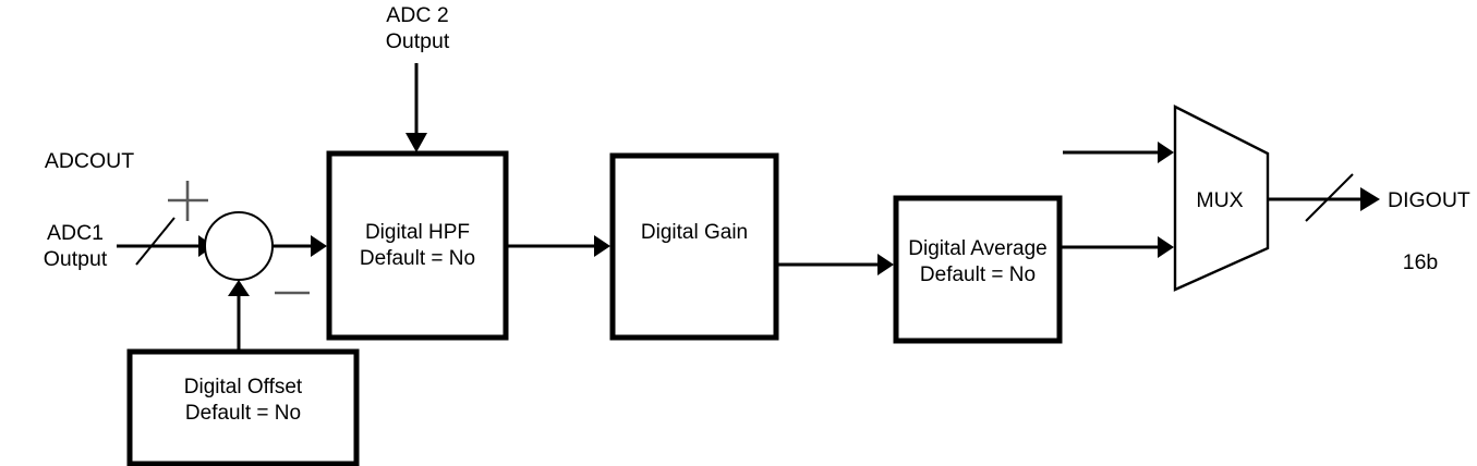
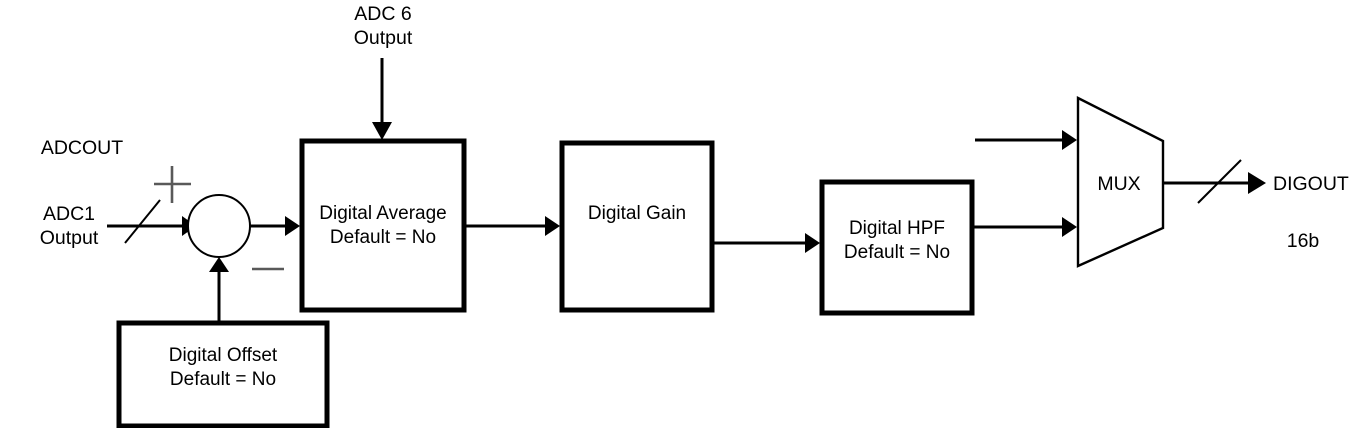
  ADCOUT
  ADC1
  Output
- ADC 2
+ ADC 6
  Output
- Digital HPF
+ Digital Average
  Default = No
  Digital Gain
- Digital Average
+ Digital HPF
  Default = No
  Digital Offset
  Default = No
  MUX
  DIGOUT
  16b
